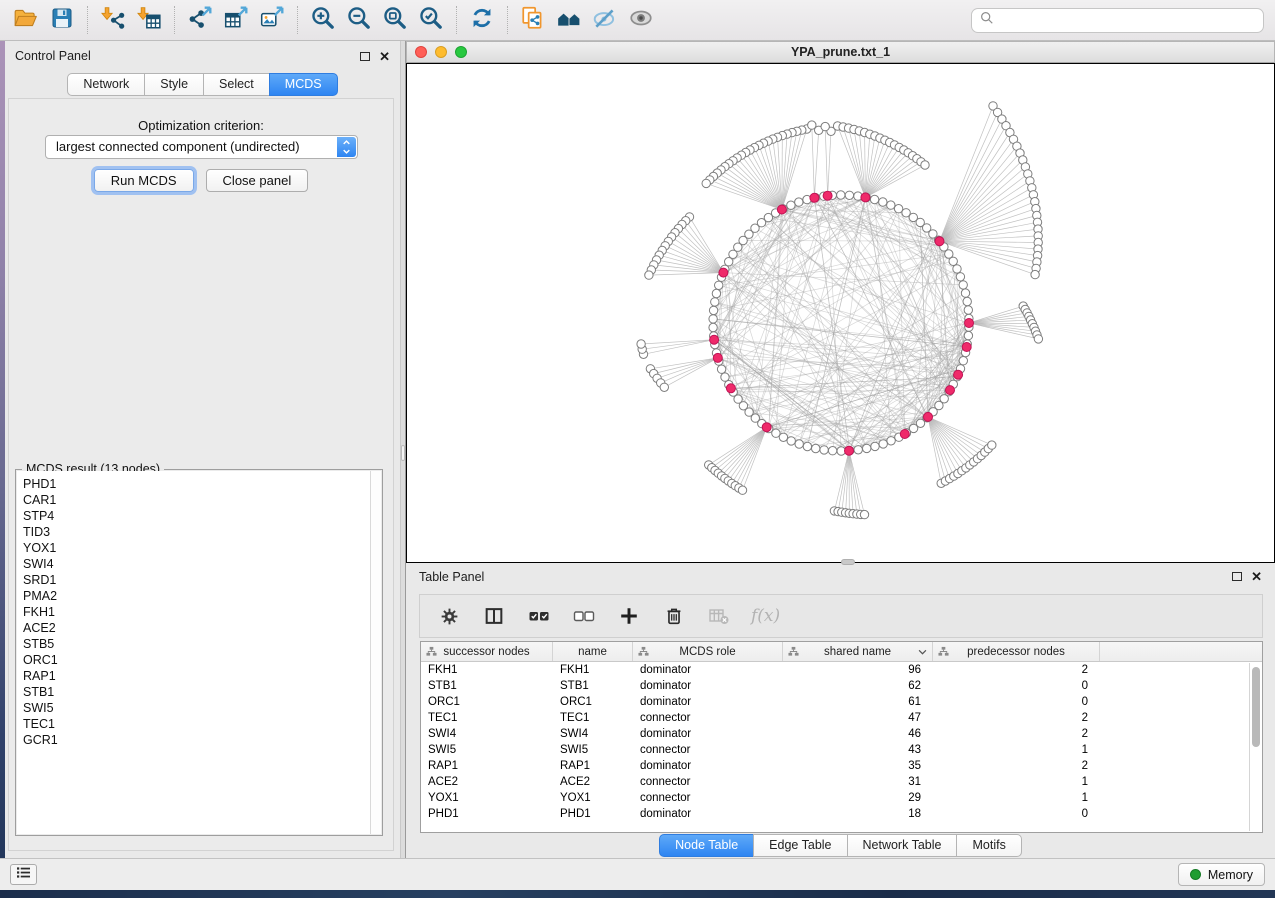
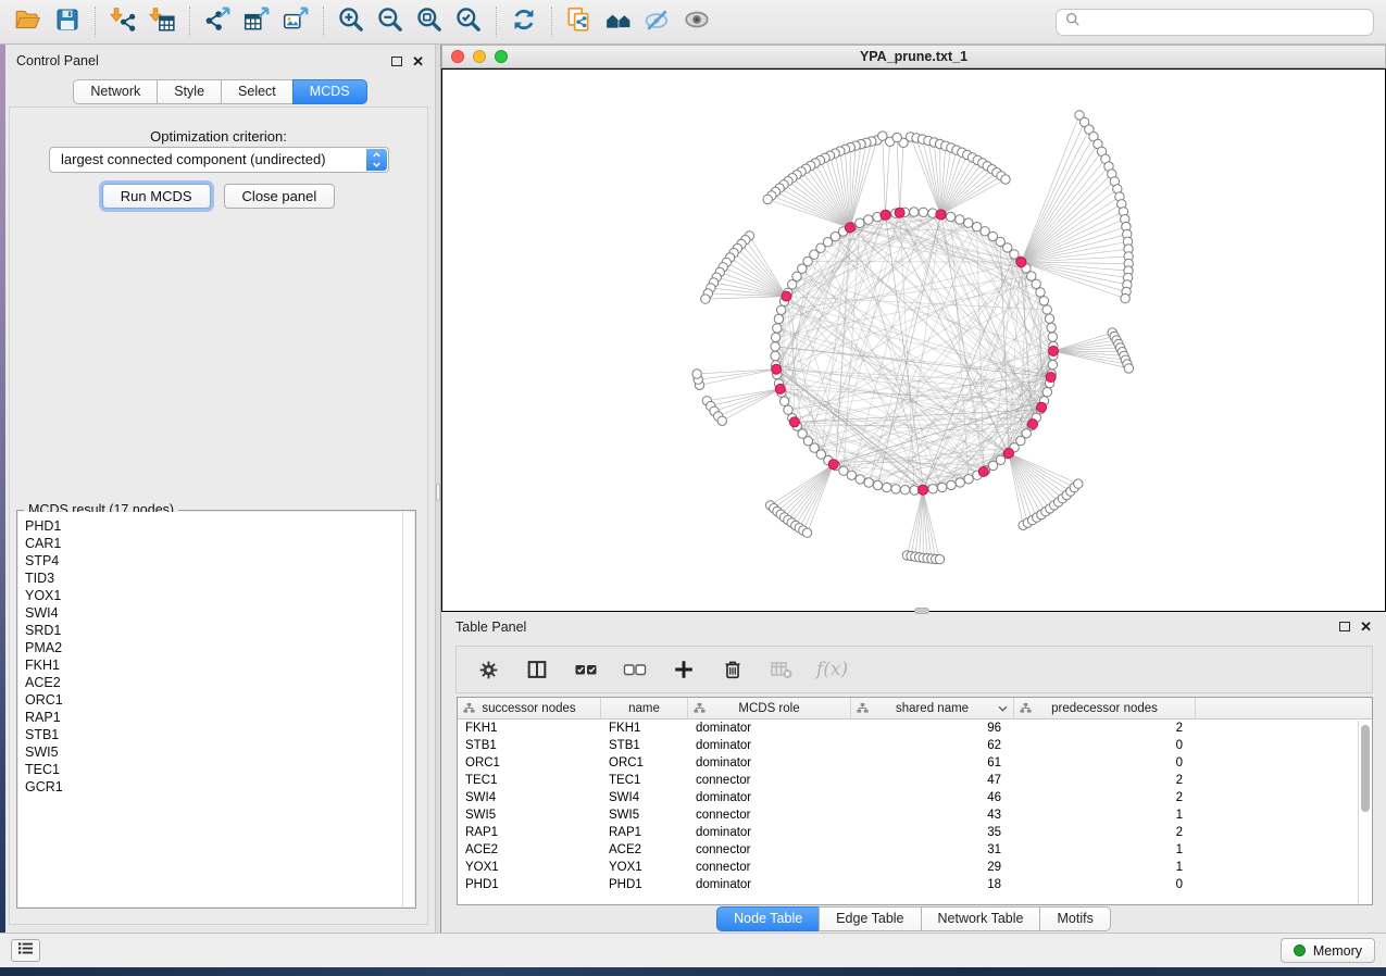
  Control Panel
  ✕
  Network
  Style
  Select
  MCDS
  Optimization criterion:
  largest connected component (undirected)
  Run MCDS
  Close panel
- MCDS result (13 nodes)
+ MCDS result (17 nodes)
  PHD1
  CAR1
  STP4
  TID3
  YOX1
  SWI4
  SRD1
  PMA2
  FKH1
  ACE2
- STB5
  ORC1
  RAP1
  STB1
  SWI5
  TEC1
  GCR1
  YPA_prune.txt_1
  Table Panel
  ✕
  f(x)
  successor nodes
  name
  MCDS role
  shared name
  predecessor nodes
  FKH1
  FKH1
  dominator
  96
  2
  STB1
  STB1
  dominator
  62
  0
  ORC1
  ORC1
  dominator
  61
  0
  TEC1
  TEC1
  connector
  47
  2
  SWI4
  SWI4
  dominator
  46
  2
  SWI5
  SWI5
  connector
  43
  1
  RAP1
  RAP1
  dominator
  35
  2
  ACE2
  ACE2
  connector
  31
  1
  YOX1
  YOX1
  connector
  29
  1
  PHD1
  PHD1
  dominator
  18
  0
  Node Table
  Edge Table
  Network Table
  Motifs
  Memory
